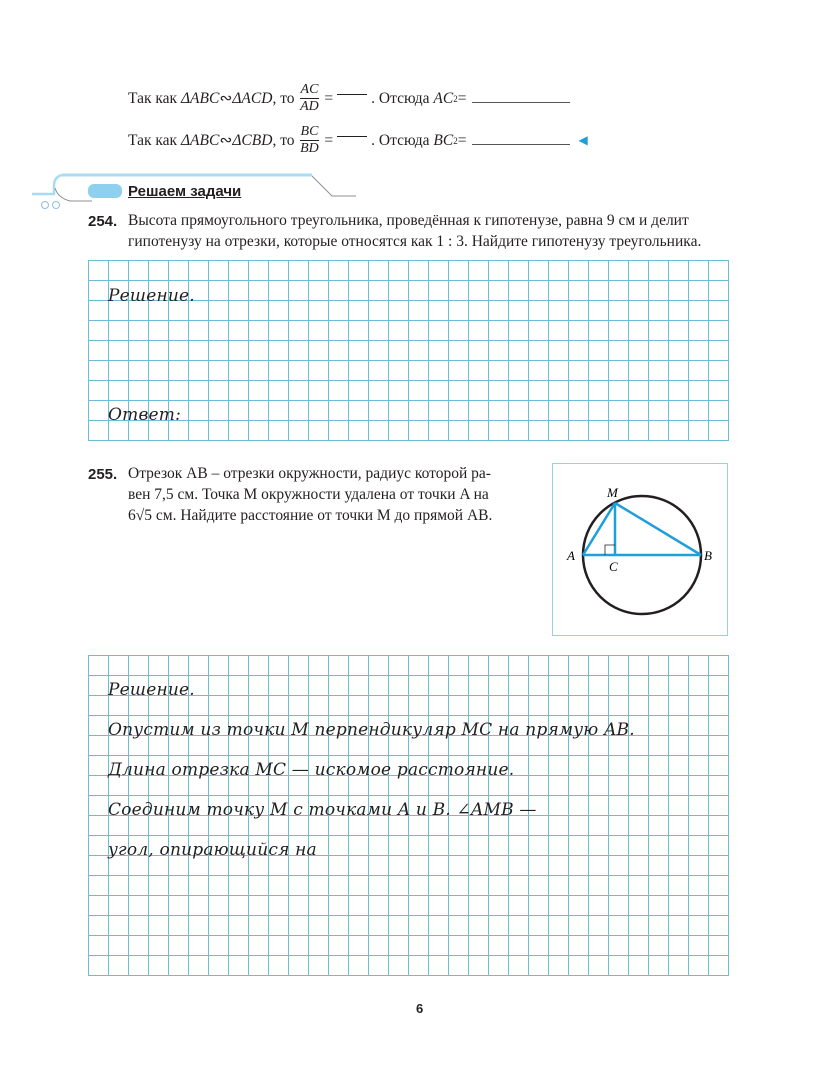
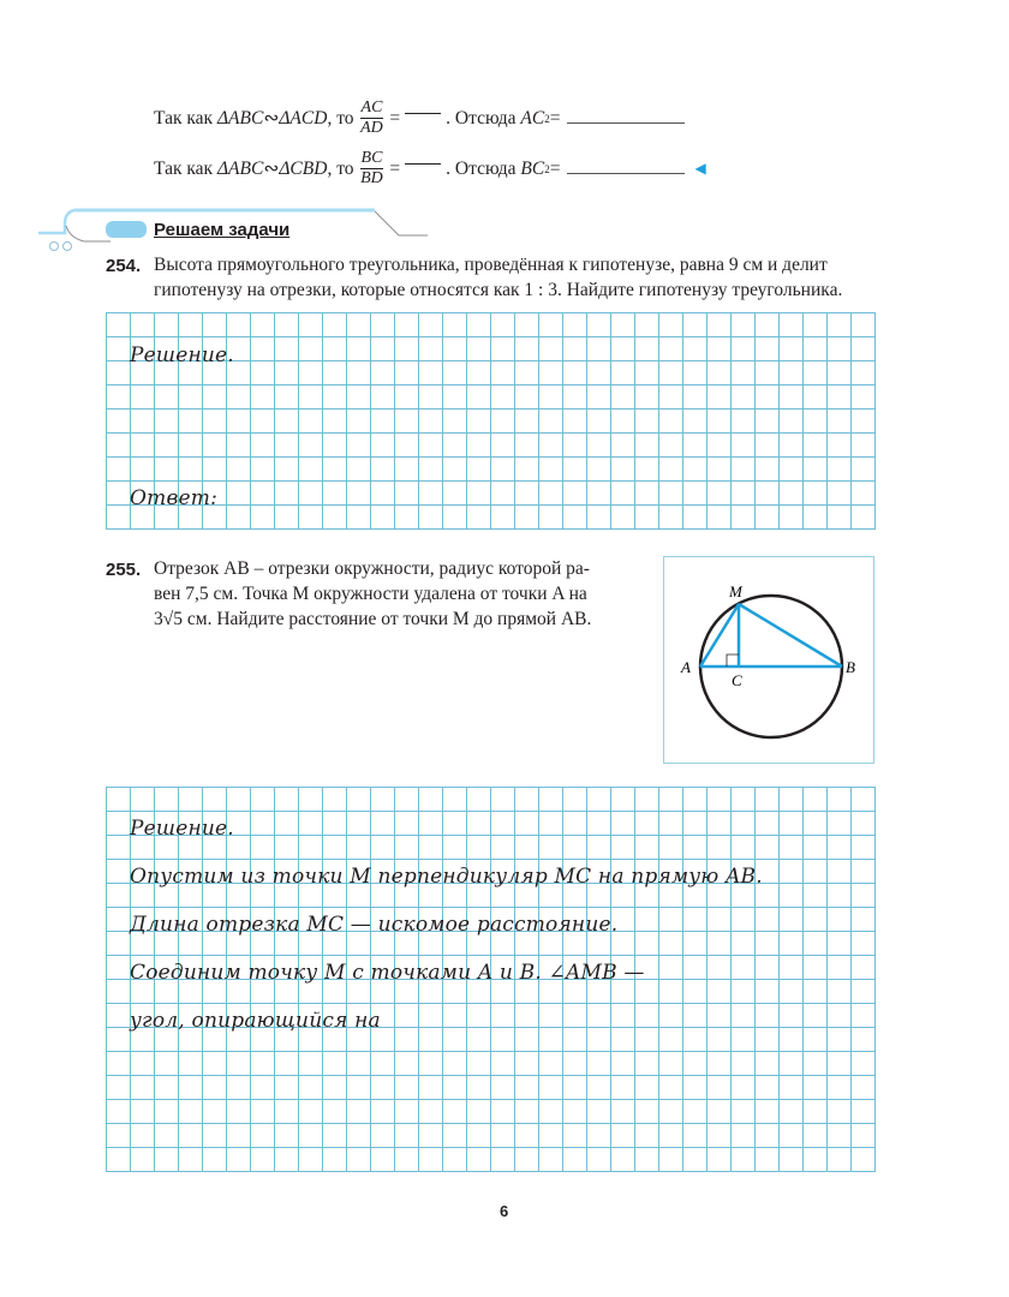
  Так как
  ΔABC
  ∾
  ΔACD
  , то
  AC
  AD
  =
  . Отсюда
  AC
  2
  =
  Так как
  ΔABC
  ∾
  ΔCBD
  , то
  BC
  BD
  =
  . Отсюда
  BC
  2
  =
  ◀
  Решаем задачи
  254.
  Высота прямоугольного треугольника, проведённая к гипотенузе, равна 9 см и делит
  гипотенузу на отрезки, которые относятся как 1 : 3. Найдите гипотенузу треугольника.
  Решение.
  Ответ:
  255.
  Отрезок AB – отрезки окружности, радиус которой ра-
  вен 7,5 см. Точка M окружности удалена от точки A на
- 6√5 см. Найдите расстояние от точки M до прямой AB.
+ 3√5 см. Найдите расстояние от точки M до прямой AB.
  M
  A
  B
  C
  Решение.
  Опустим из точки M перпендикуляр MC на прямую AB.
  Длина отрезка MC — искомое расстояние.
  Соединим точку M с точками A и B. ∠AMB —
  угол, опирающийся на
  6
